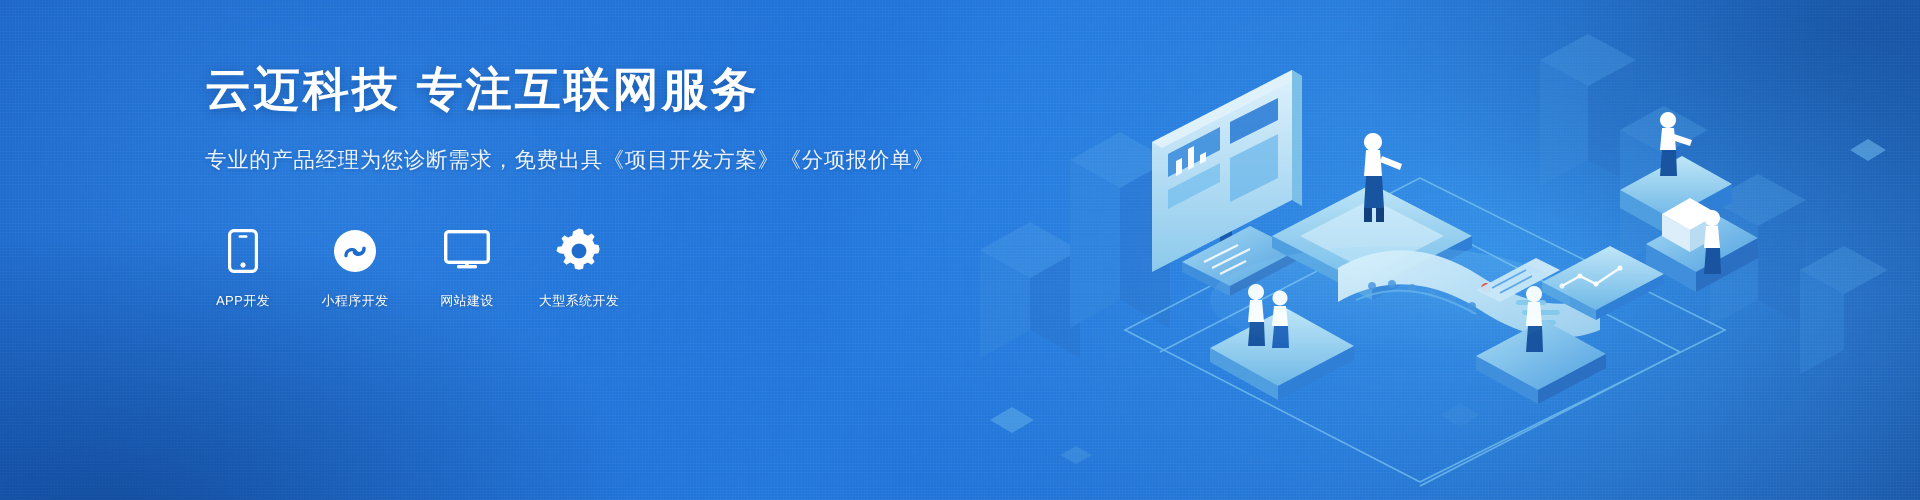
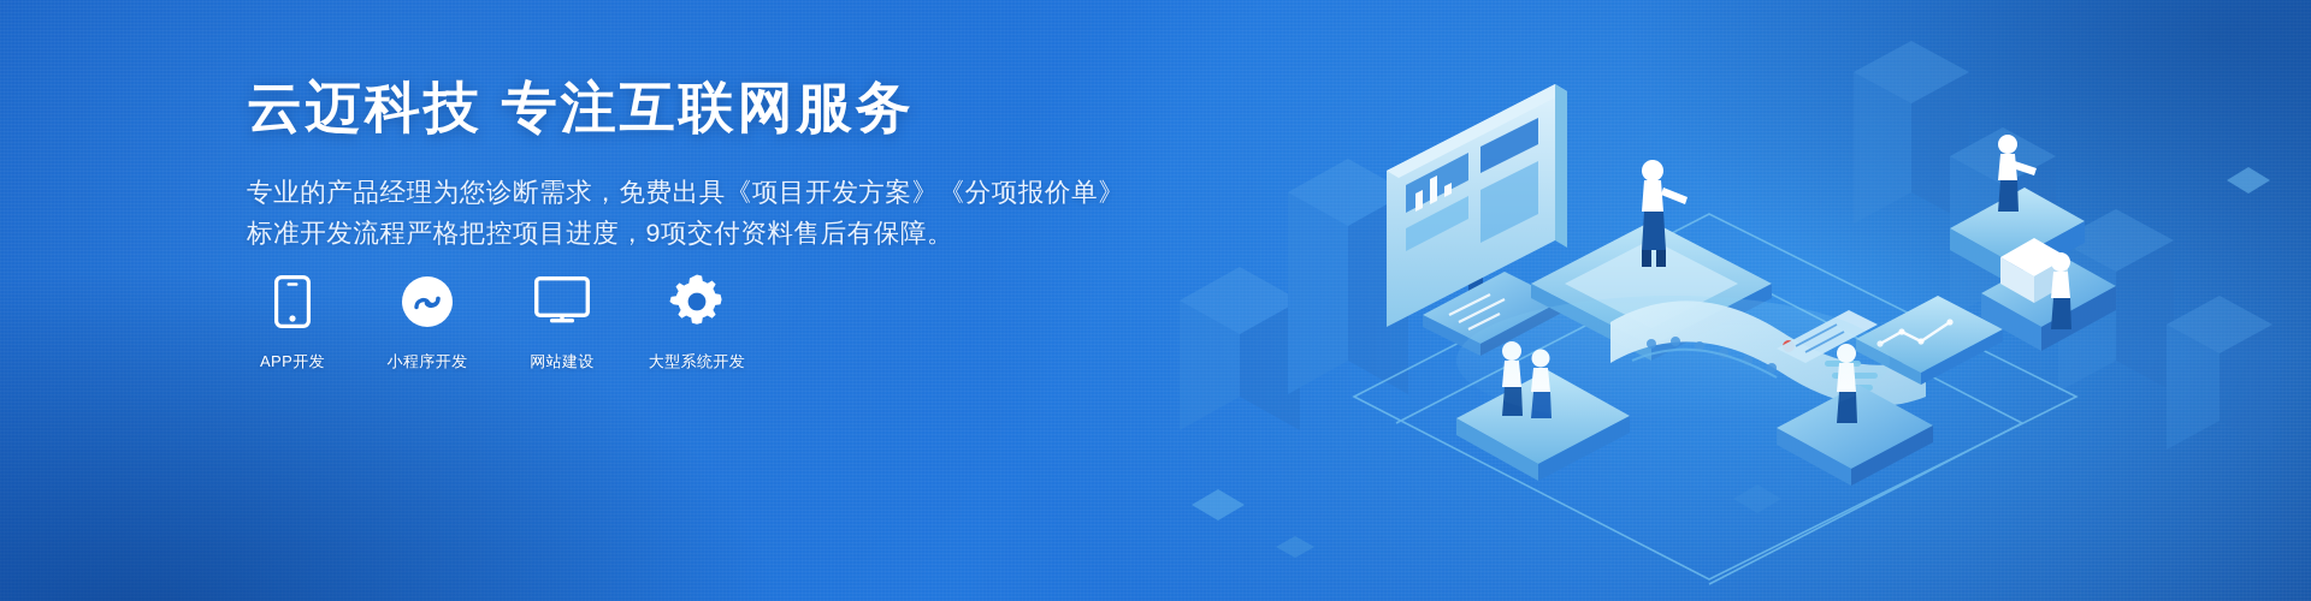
  云迈科技 专注互联网服务
  专业的产品经理为您诊断需求，免费出具《项目开发方案》《分项报价单》
+ 标准开发流程严格把控项目进度，9项交付资料售后有保障。
  APP开发
  小程序开发
  网站建设
  大型系统开发
